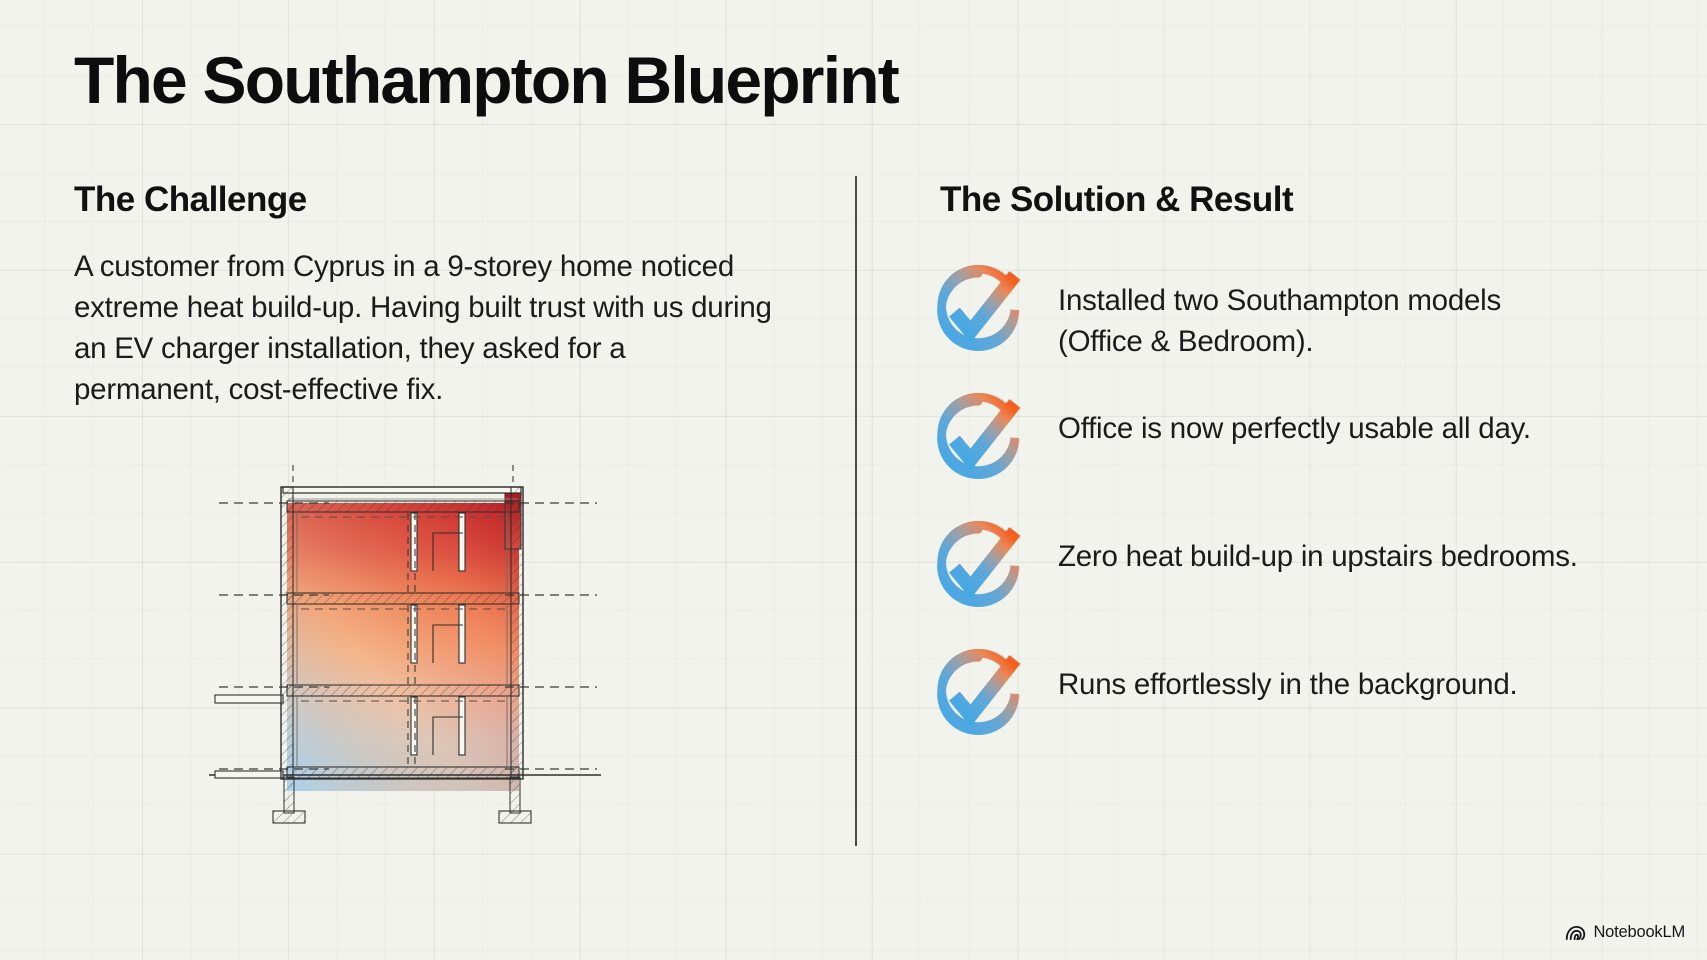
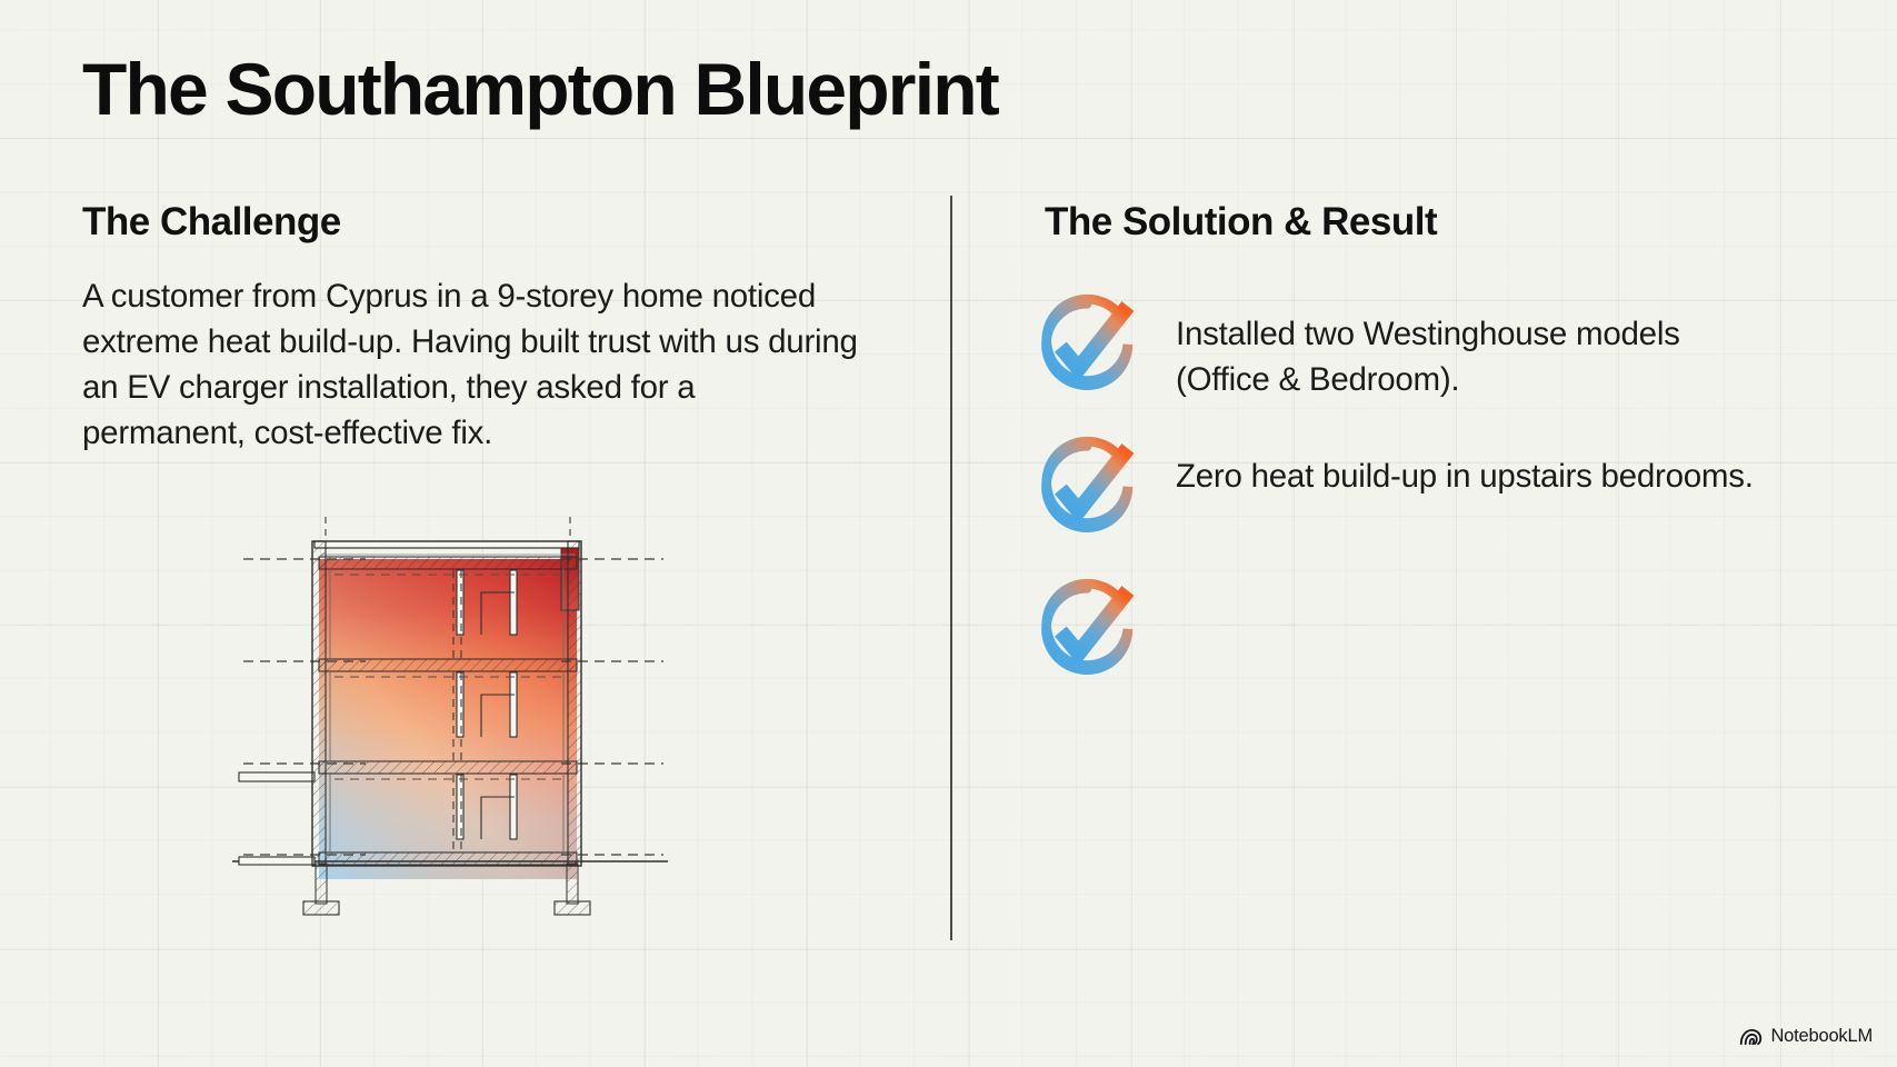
  The Southampton Blueprint
  The Challenge
  A customer from Cyprus in a 9-storey home noticed extreme heat build-up. Having built trust with us during an EV charger installation, they asked for a permanent, cost-effective fix.
  The Solution & Result
- Installed two Southampton models (Office & Bedroom).
+ Installed two Westinghouse models (Office & Bedroom).
- Office is now perfectly usable all day.
  Zero heat build-up in upstairs bedrooms.
- Runs effortlessly in the background.
  NotebookLM
